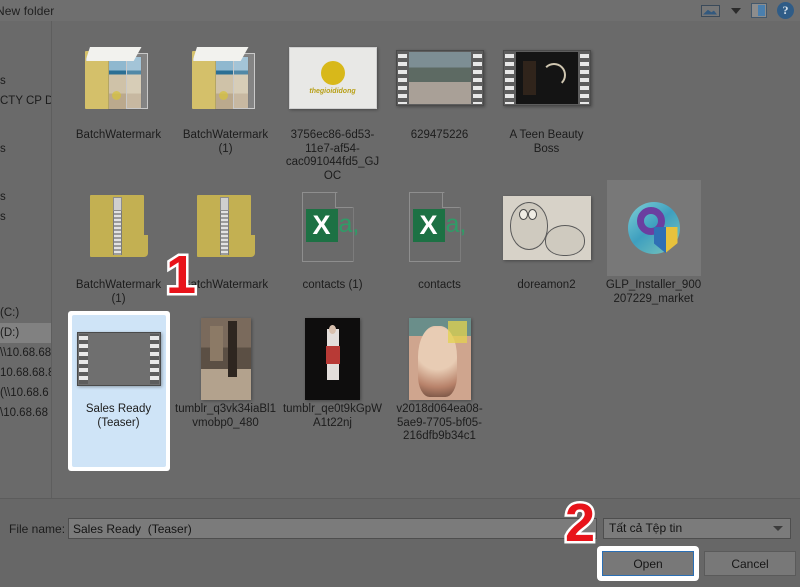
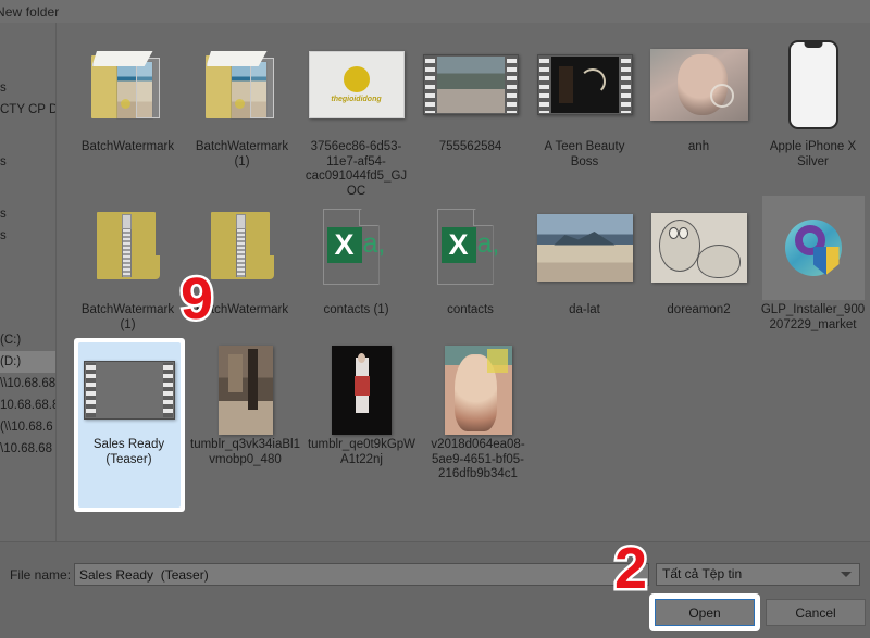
  New folder
- ?
  s
  CTY CP D
  s
  s
  s
  (C:)
  (D:)
  \\10.68.68
  10.68.68.
  (\\10.68.6
  \10.68.68
  BatchWatermark
  BatchWatermark (1)
  3756ec86-6d53-11e7-af54-cac091044fd5_GJOC
- 629475226
+ 755562584
  A Teen Beauty Boss
+ anh
+ Apple iPhone X Silver
  BatchWatermark (1)
  BatchWatermark
  X
  a,
  contacts (1)
  X
  a,
  contacts
+ da-lat
  doreamon2
  GLP_Installer_900207229_market
  Sales Ready (Teaser)
  tumblr_q3vk34iaBl1vmobp0_480
  tumblr_qe0t9kGpWA1t22nj
- v2018d064ea08-5ae9-7705-bf05-216dfb9b34c1
+ v2018d064ea08-5ae9-4651-bf05-216dfb9b34c1
  File name:
  Sales Ready (Teaser)
  Tất cả Tệp tin
  Open
  Cancel
- 1
+ 9
  2
